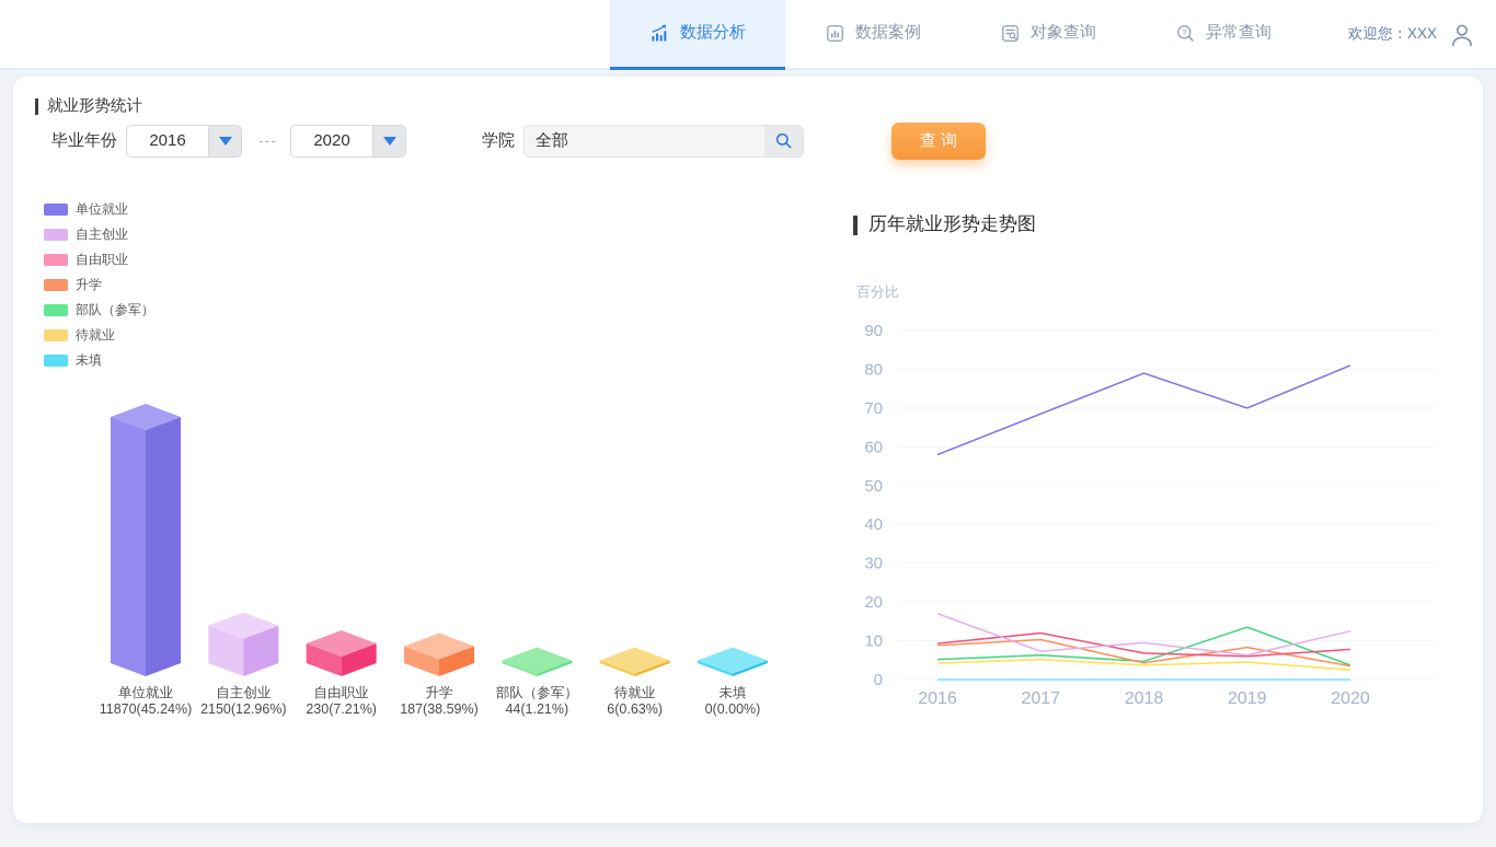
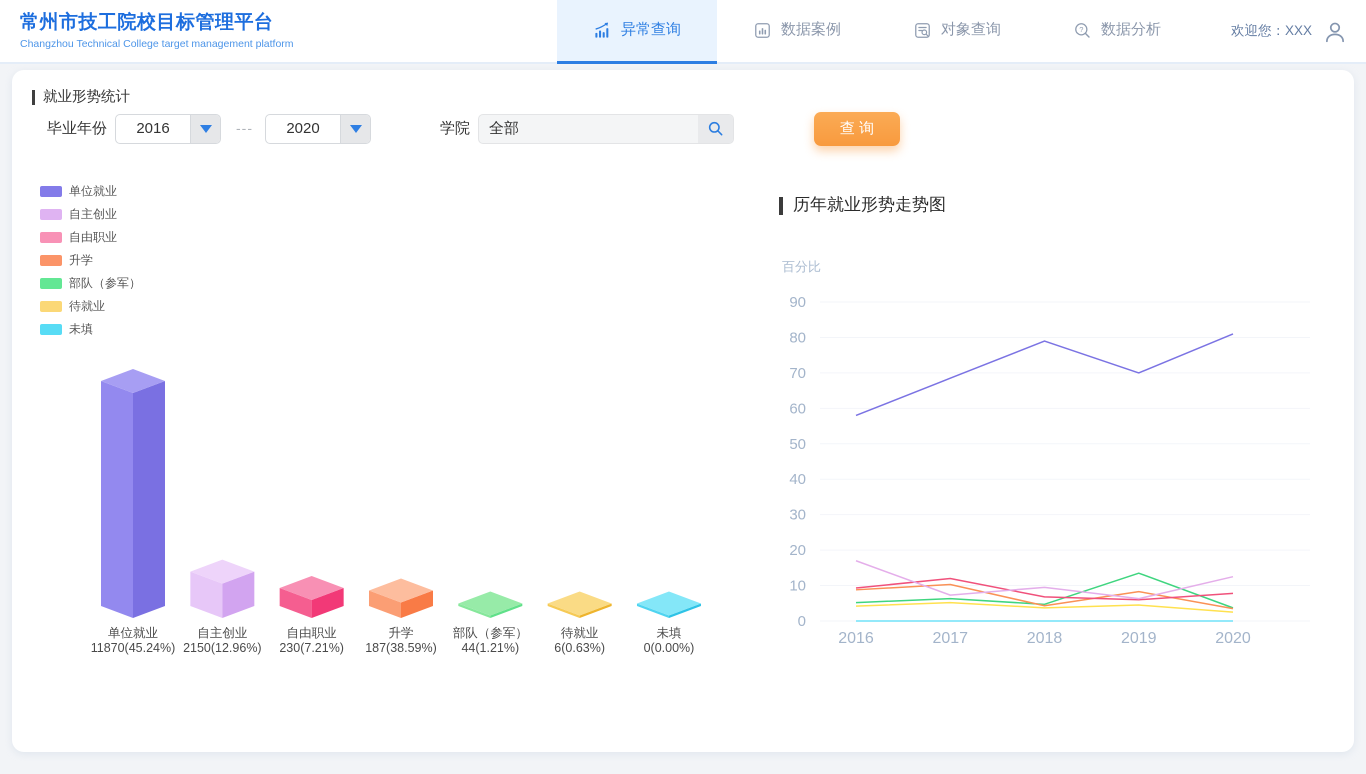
+ 常州市技工院校目标管理平台
+ Changzhou Technical College target management platform
- 数据分析
+ 异常查询
  数据案例
  对象查询
  ?
- 异常查询
+ 数据分析
  欢迎您：XXX
  就业形势统计
  毕业年份
  2016
  ---
  2020
  学院
  全部
  查 询
  单位就业
  自主创业
  自由职业
  升学
  部队（参军）
  待就业
  未填
  单位就业
  11870(45.24%)
  自主创业
  2150(12.96%)
  自由职业
  230(7.21%)
  升学
  187(38.59%)
  部队（参军）
  44(1.21%)
  待就业
  6(0.63%)
  未填
  0(0.00%)
  历年就业形势走势图
  百分比
  0
  10
  20
  30
  40
  50
  60
  70
  80
  90
  2016
  2017
  2018
  2019
  2020
